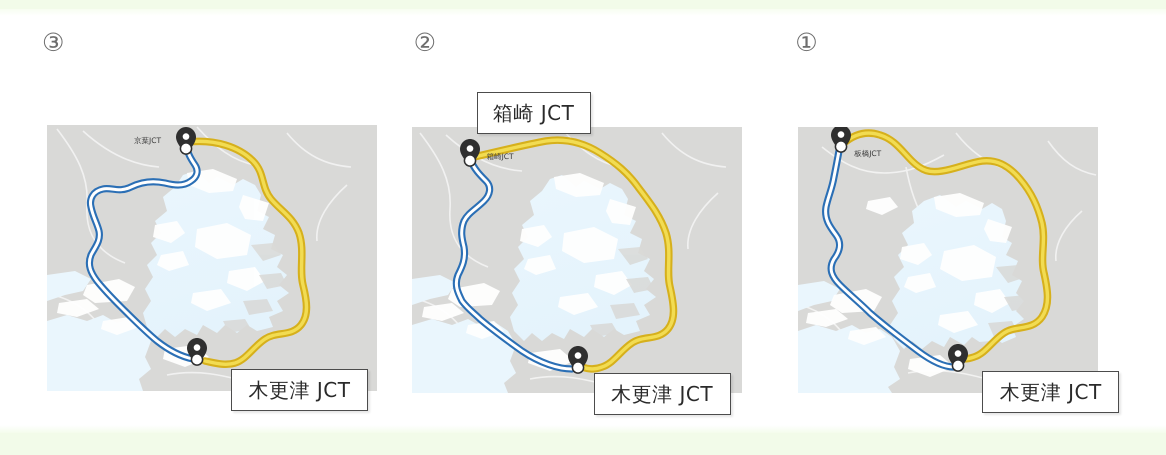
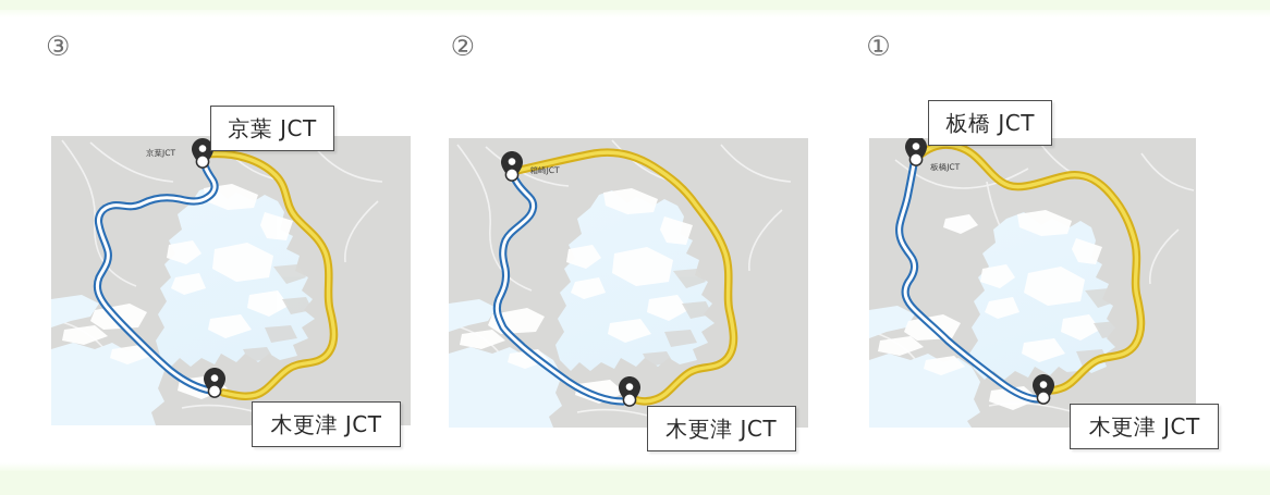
  ③
  京葉JCT
+ 京葉 JCT
  木更津 JCT
  ②
  箱崎JCT
- 箱崎 JCT
  木更津 JCT
  ①
  板橋JCT
+ 板橋 JCT
  木更津 JCT
